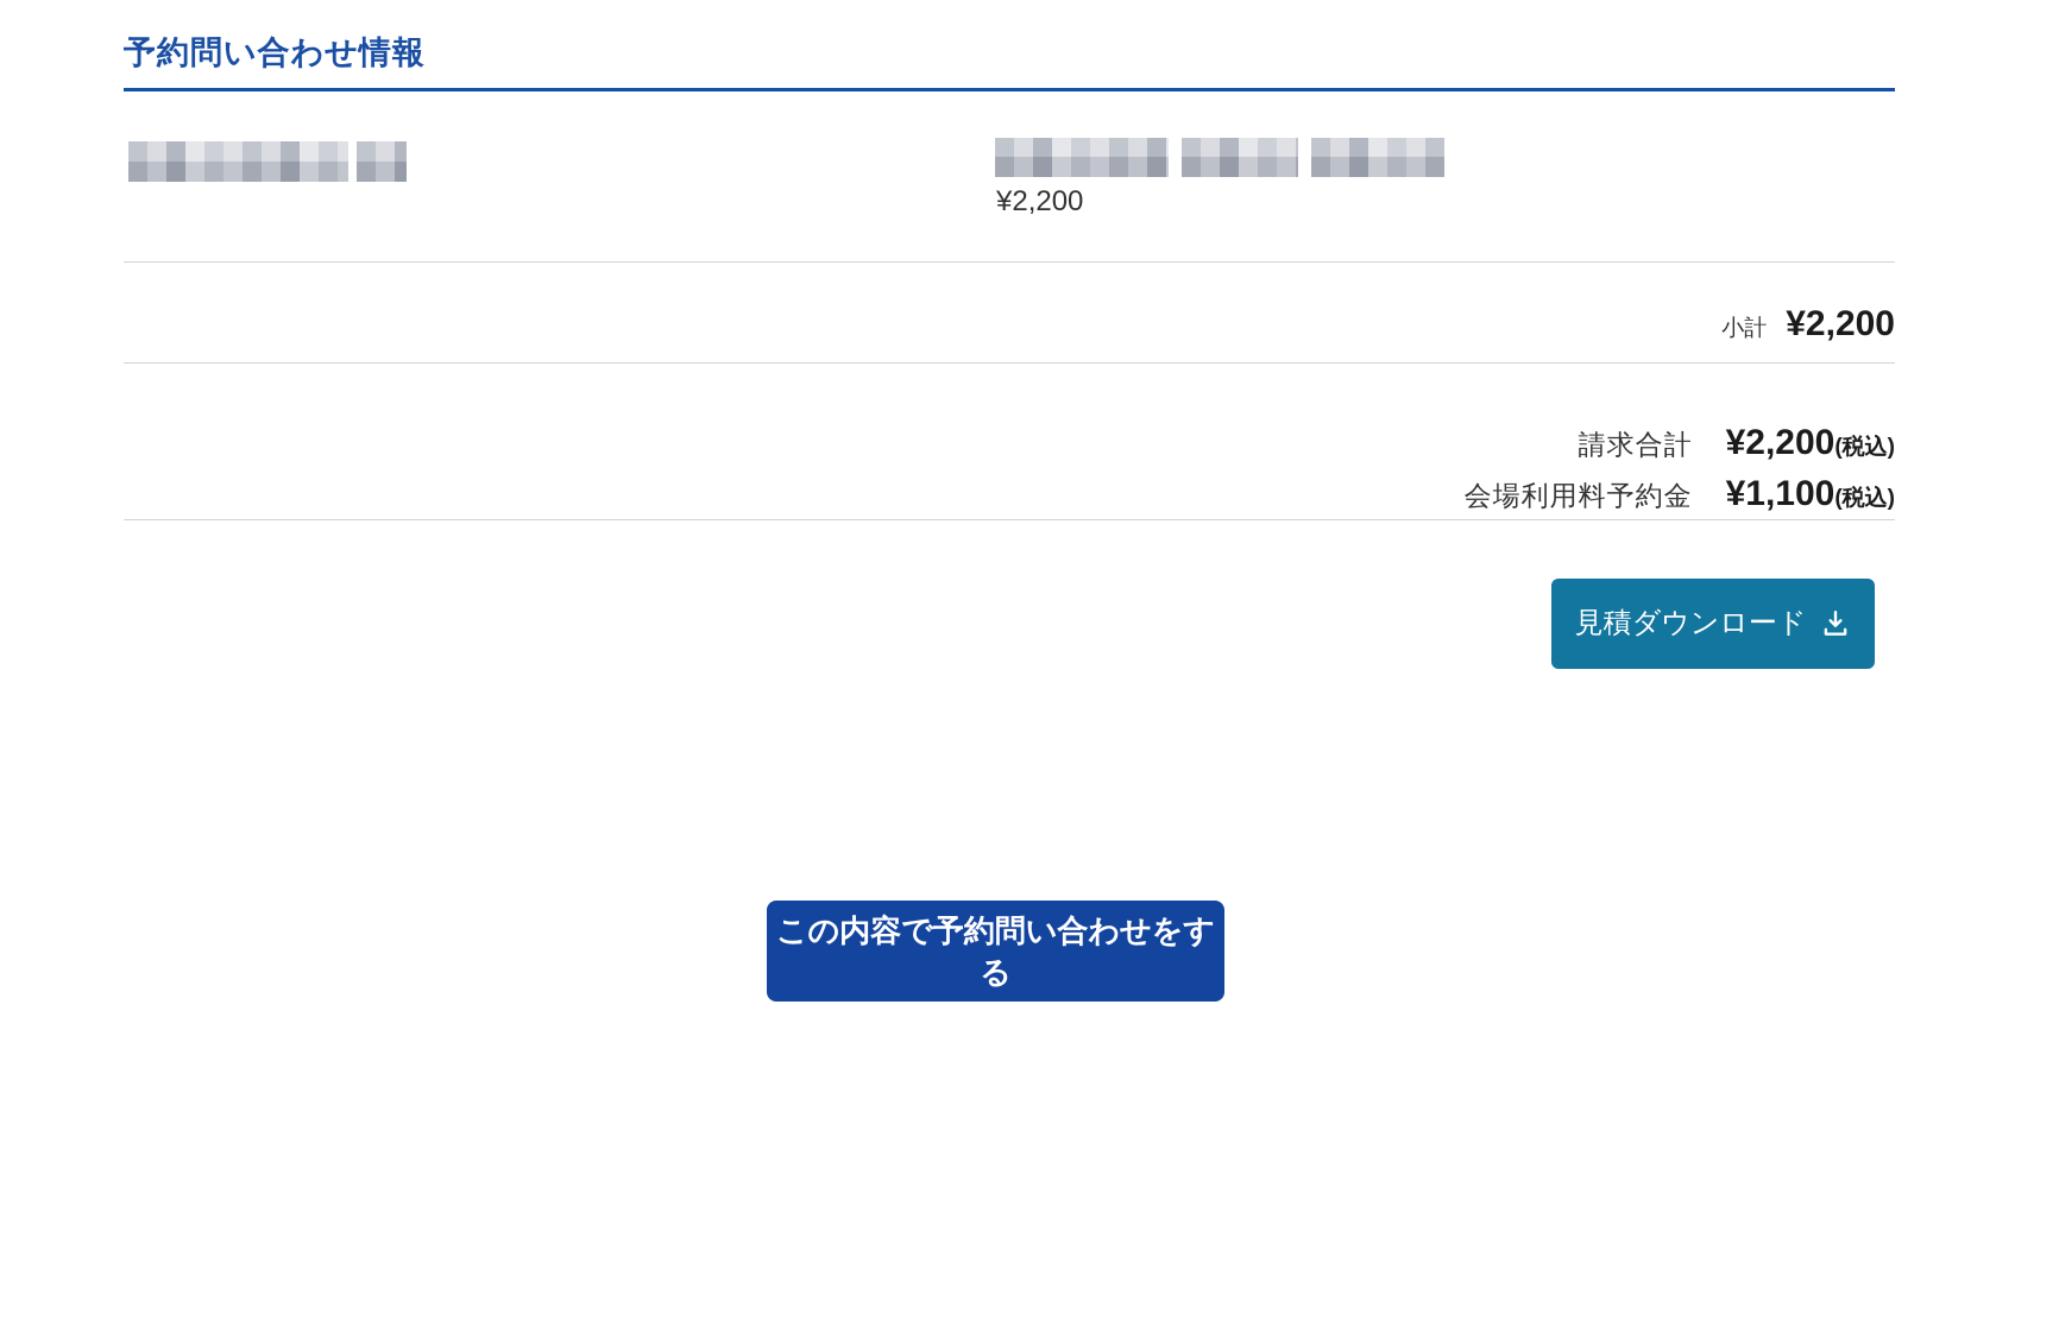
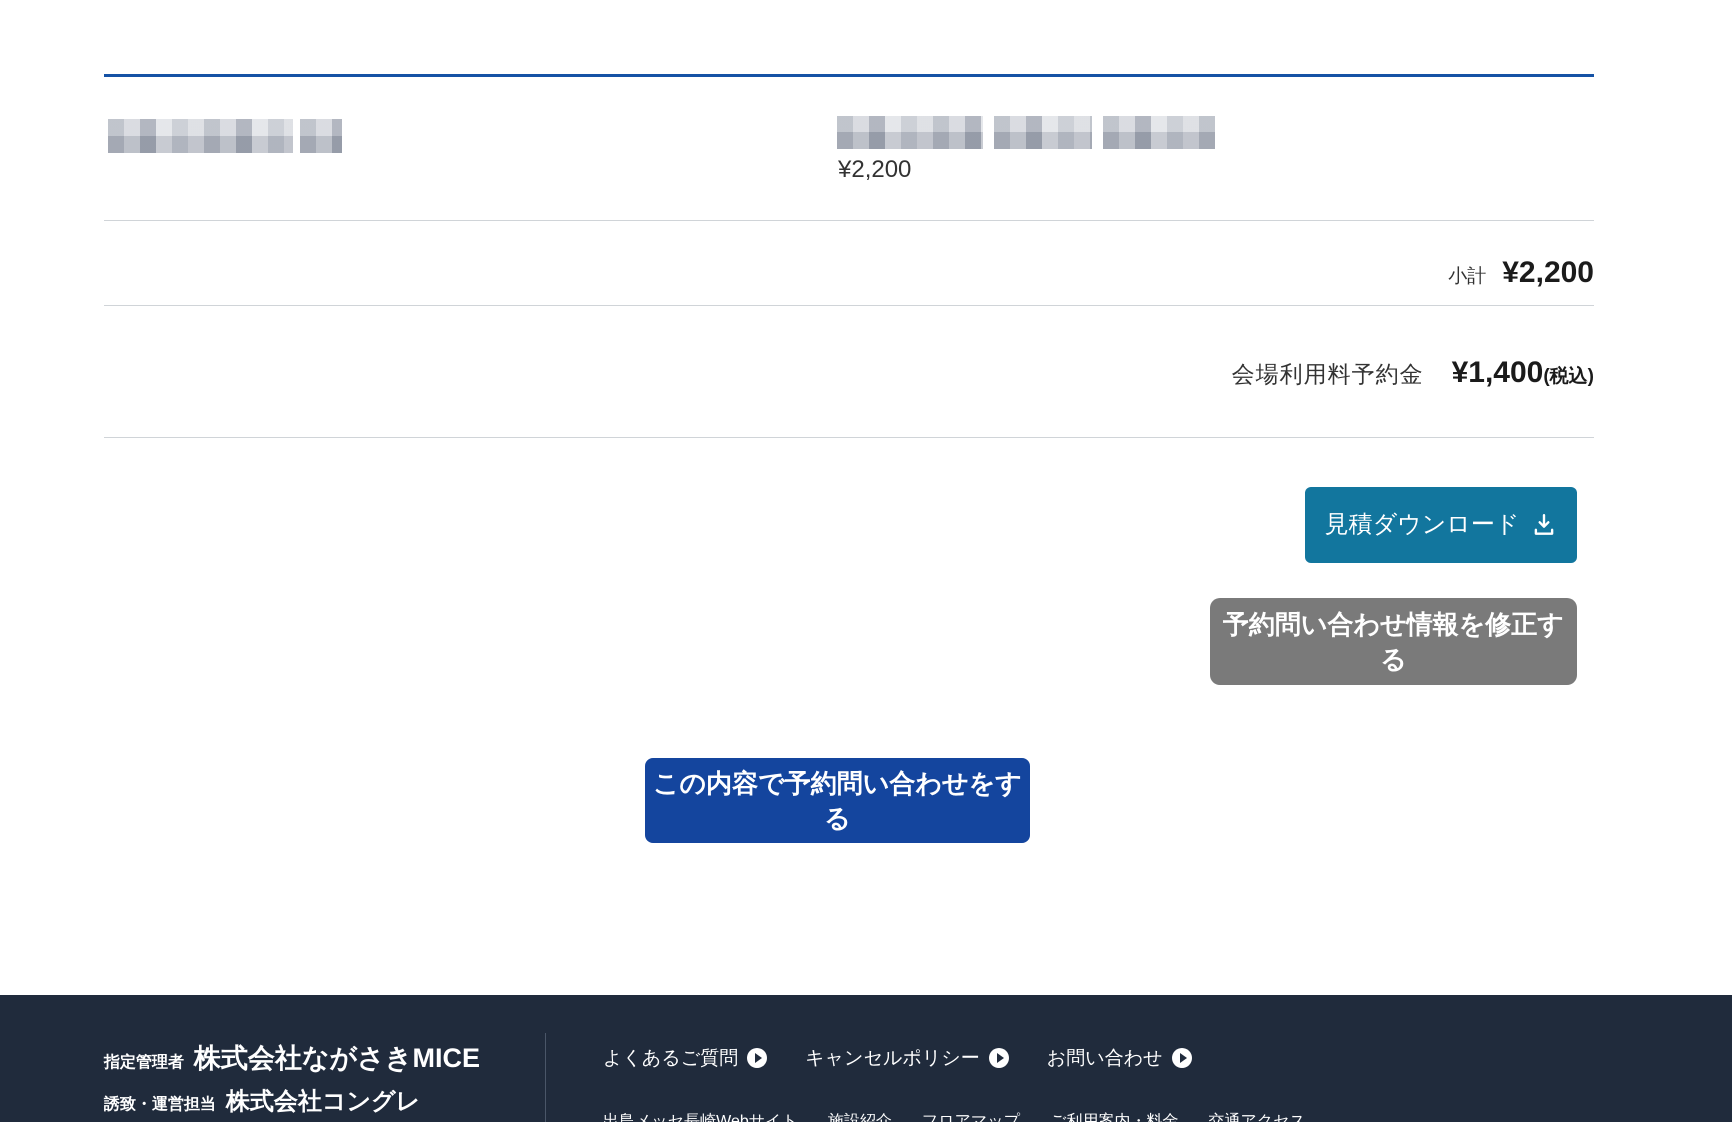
- 予約問い合わせ情報
  ¥2,200
  小計
  ¥2,200
- 請求合計
- ¥2,200(税込)
  会場利用料予約金
- ¥1,100(税込)
+ ¥1,400(税込)
  見積ダウンロード
+ 予約問い合わせ情報を修正する
  この内容で予約問い合わせをする
+ 指定管理者
+ 株式会社ながさきMICE
+ 誘致・運営担当
+ 株式会社コングレ
+ よくあるご質問
+ キャンセルポリシー
+ お問い合わせ
